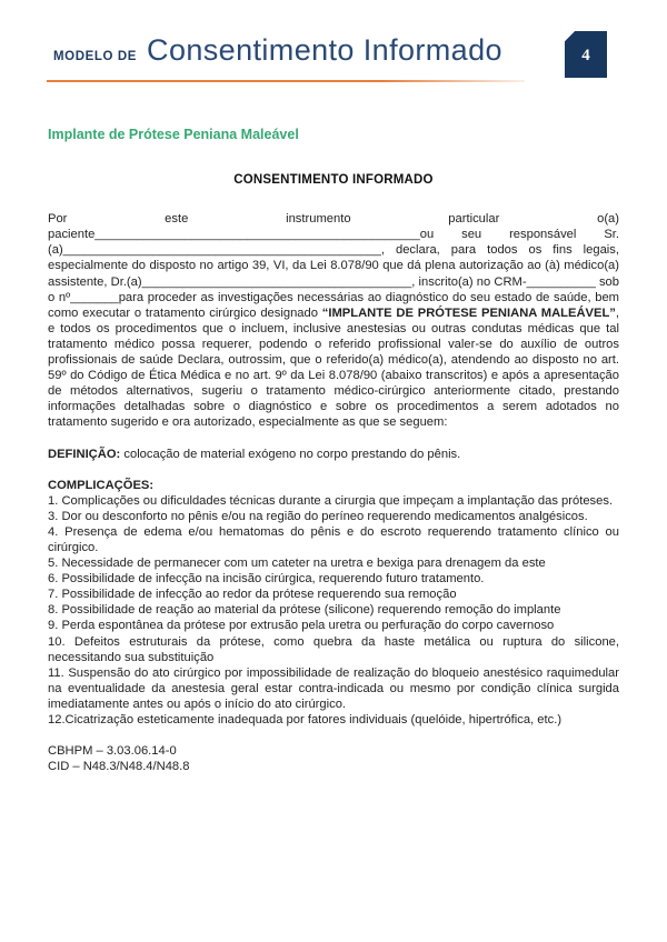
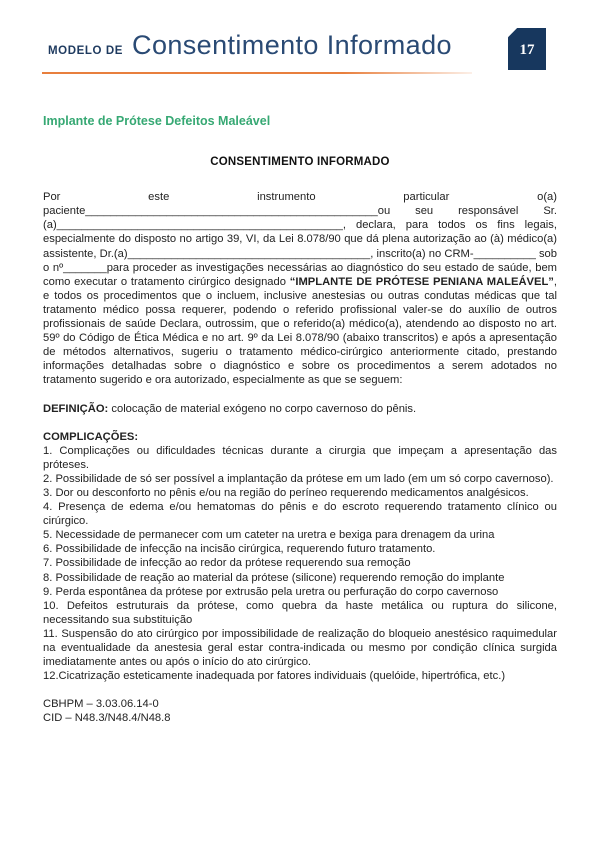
  MODELO DE
  Consentimento Informado
- 4
+ 17
- Implante de Prótese Peniana Maleável
+ Implante de Prótese Defeitos Maleável
  CONSENTIMENTO INFORMADO
  Por este instrumento particular o(a) paciente_______________________________________________ou seu responsável Sr.(a)______________________________________________, declara, para todos os fins legais, especialmente do disposto no artigo 39, VI, da Lei 8.078/90 que dá plena autorização ao (à) médico(a) assistente, Dr.(a)_______________________________________, inscrito(a) no CRM-__________ sob o nº_______para proceder as investigações necessárias ao diagnóstico do seu estado de saúde, bem como executar o tratamento cirúrgico designado “IMPLANTE DE PRÓTESE PENIANA MALEÁVEL”, e todos os procedimentos que o incluem, inclusive anestesias ou outras condutas médicas que tal tratamento médico possa requerer, podendo o referido profissional valer-se do auxílio de outros profissionais de saúde Declara, outrossim, que o referido(a) médico(a), atendendo ao disposto no art. 59º do Código de Ética Médica e no art. 9º da Lei 8.078/90 (abaixo transcritos) e após a apresentação de métodos alternativos, sugeriu o tratamento médico-cirúrgico anteriormente citado, prestando informações detalhadas sobre o diagnóstico e sobre os procedimentos a serem adotados no tratamento sugerido e ora autorizado, especialmente as que se seguem:
- DEFINIÇÃO: colocação de material exógeno no corpo prestando do pênis.
+ DEFINIÇÃO: colocação de material exógeno no corpo cavernoso do pênis.
  COMPLICAÇÕES:
- 1. Complicações ou dificuldades técnicas durante a cirurgia que impeçam a implantação das próteses.
+ 1. Complicações ou dificuldades técnicas durante a cirurgia que impeçam a apresentação das próteses.
+ 2. Possibilidade de só ser possível a implantação da prótese em um lado (em um só corpo cavernoso).
  3. Dor ou desconforto no pênis e/ou na região do períneo requerendo medicamentos analgésicos.
  4. Presença de edema e/ou hematomas do pênis e do escroto requerendo tratamento clínico ou cirúrgico.
- 5. Necessidade de permanecer com um cateter na uretra e bexiga para drenagem da este
+ 5. Necessidade de permanecer com um cateter na uretra e bexiga para drenagem da urina
  6. Possibilidade de infecção na incisão cirúrgica, requerendo futuro tratamento.
  7. Possibilidade de infecção ao redor da prótese requerendo sua remoção
  8. Possibilidade de reação ao material da prótese (silicone) requerendo remoção do implante
  9. Perda espontânea da prótese por extrusão pela uretra ou perfuração do corpo cavernoso
  10. Defeitos estruturais da prótese, como quebra da haste metálica ou ruptura do silicone, necessitando sua substituição
  11. Suspensão do ato cirúrgico por impossibilidade de realização do bloqueio anestésico raquimedular na eventualidade da anestesia geral estar contra-indicada ou mesmo por condição clínica surgida imediatamente antes ou após o início do ato cirúrgico.
  12.Cicatrização esteticamente inadequada por fatores individuais (quelóide, hipertrófica, etc.)
  CBHPM – 3.03.06.14-0
  CID – N48.3/N48.4/N48.8
